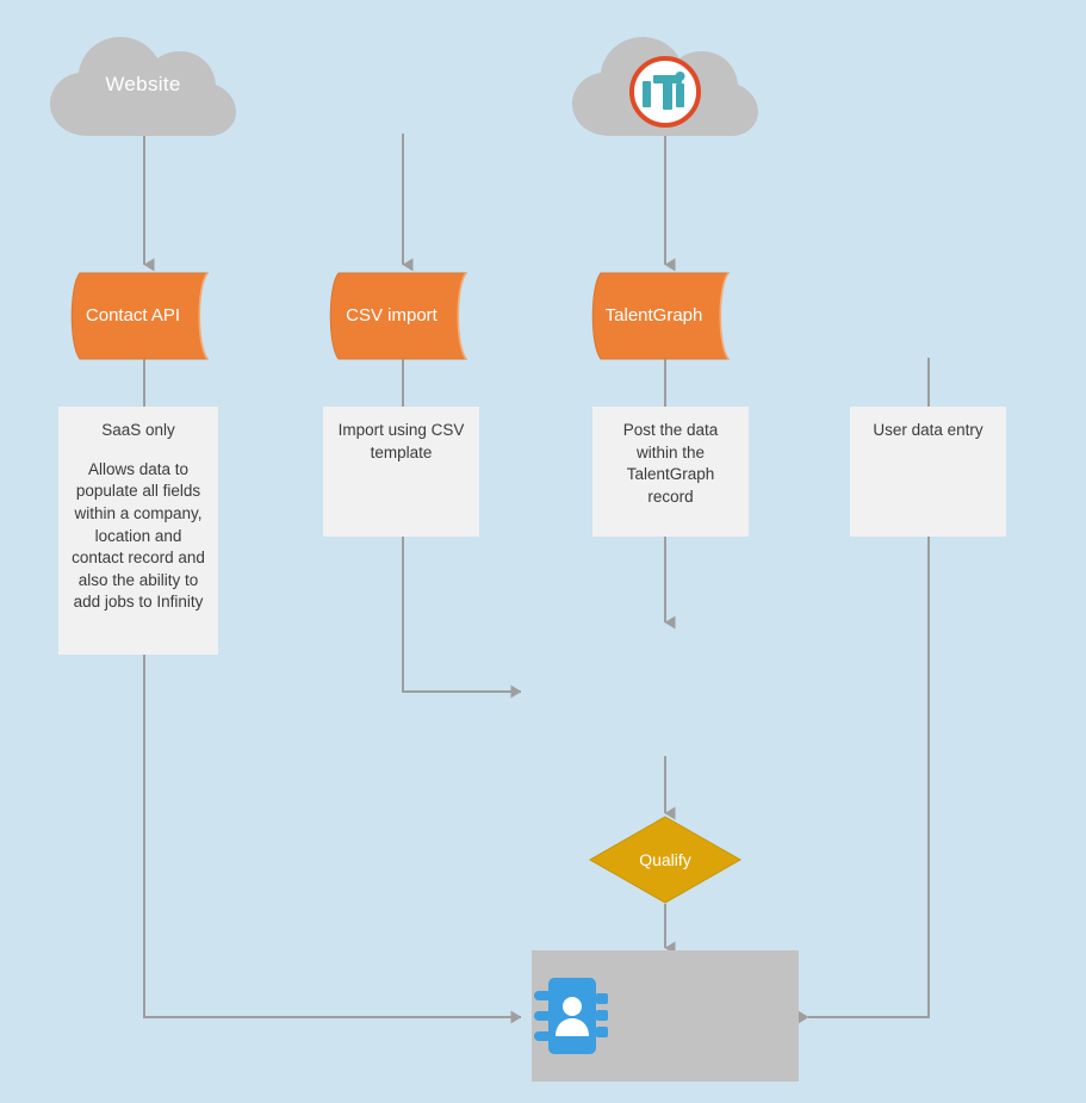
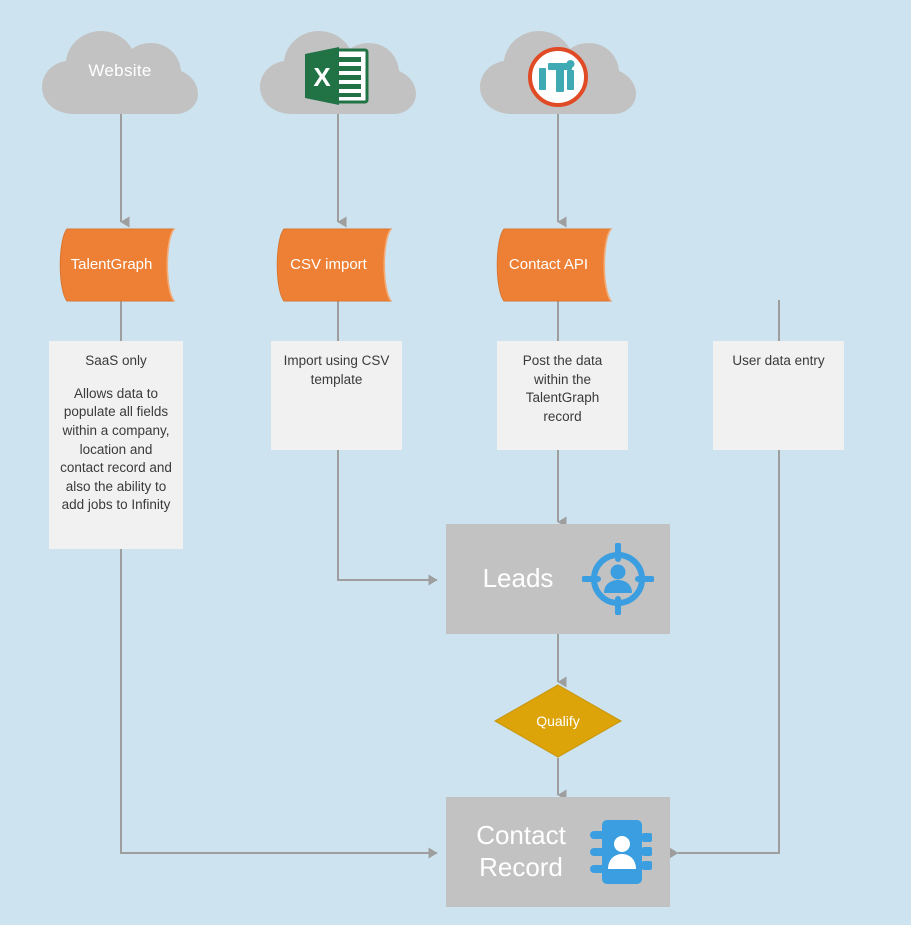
  Website
+ X
- Contact API
+ TalentGraph
  CSV import
- TalentGraph
+ Contact API
  SaaS only
  Allows data to populate all fields within a company, location and contact record and also the ability to add jobs to Infinity
  Import using CSV template
  Post the data within the TalentGraph record
  User data entry
+ Leads
  Qualify
+ Contact
+ Record
